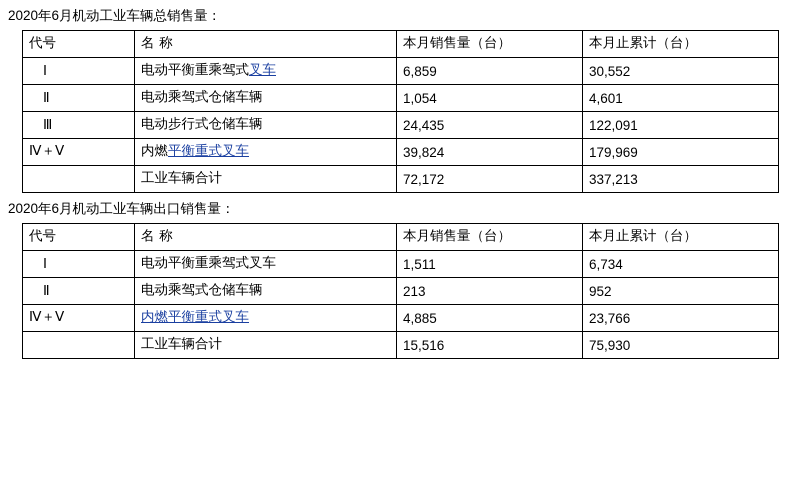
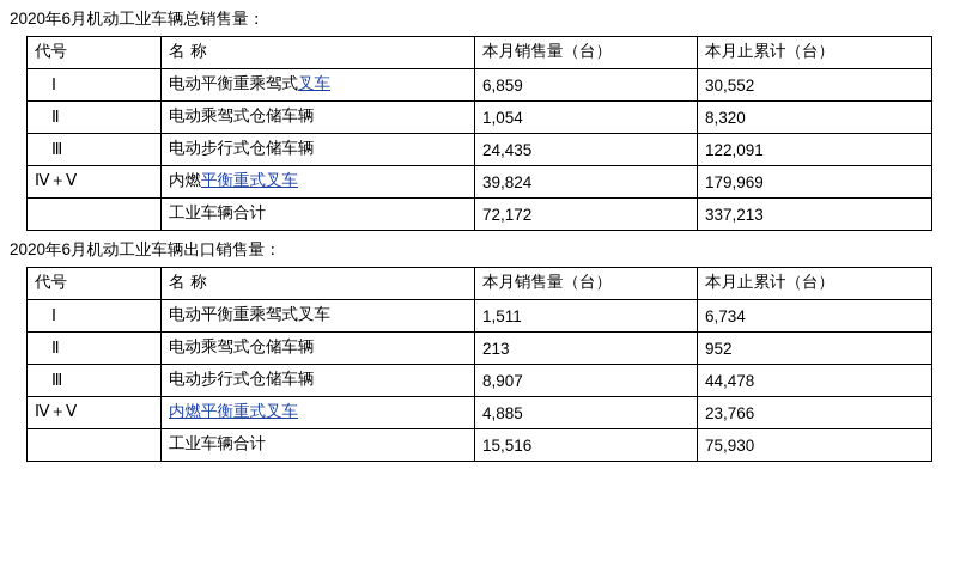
  2020年6月机动工业车辆总销售量：
  代号	名 称	本月销售量（台）	本月止累计（台）
  Ⅰ	电动平衡重乘驾式叉车	6,859	30,552
- Ⅱ	电动乘驾式仓储车辆	1,054	4,601
+ Ⅱ	电动乘驾式仓储车辆	1,054	8,320
  Ⅲ	电动步行式仓储车辆	24,435	122,091
  Ⅳ＋Ⅴ	内燃平衡重式叉车	39,824	179,969
  	工业车辆合计	72,172	337,213
  2020年6月机动工业车辆出口销售量：
  代号	名 称	本月销售量（台）	本月止累计（台）
  Ⅰ	电动平衡重乘驾式叉车	1,511	6,734
  Ⅱ	电动乘驾式仓储车辆	213	952
+ Ⅲ	电动步行式仓储车辆	8,907	44,478
  Ⅳ＋Ⅴ	内燃平衡重式叉车	4,885	23,766
  	工业车辆合计	15,516	75,930
